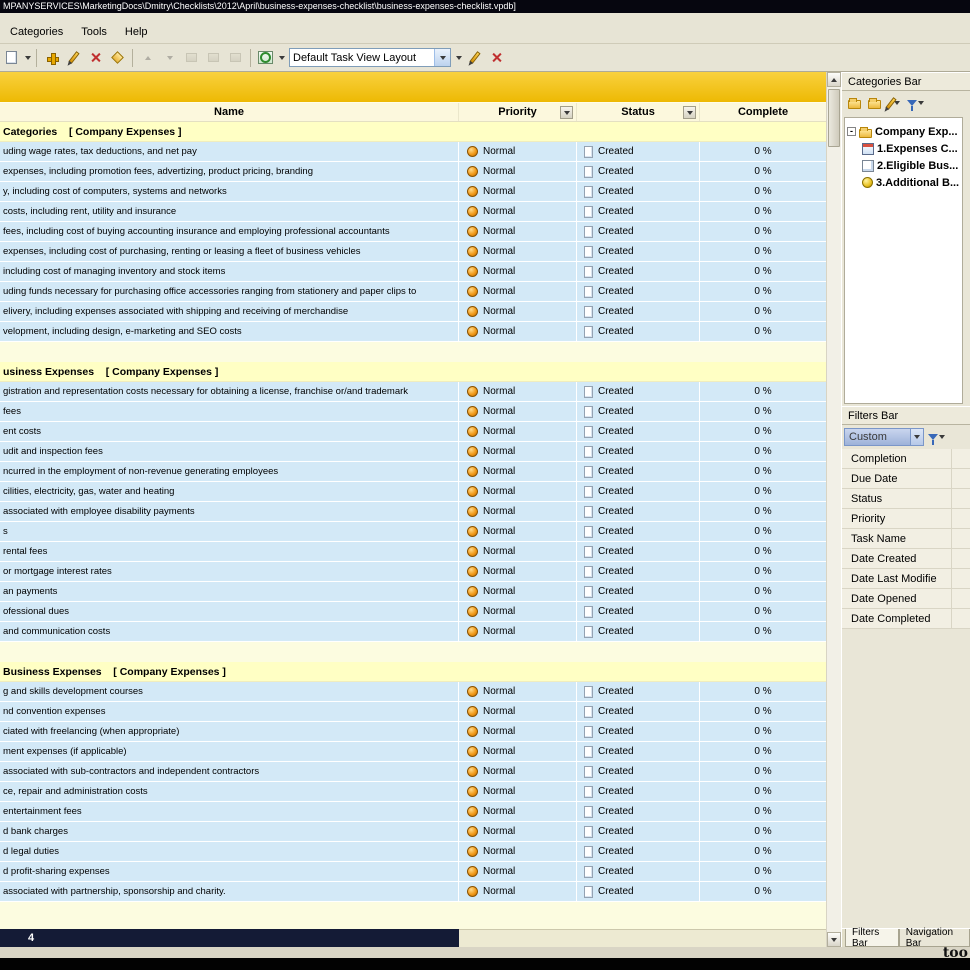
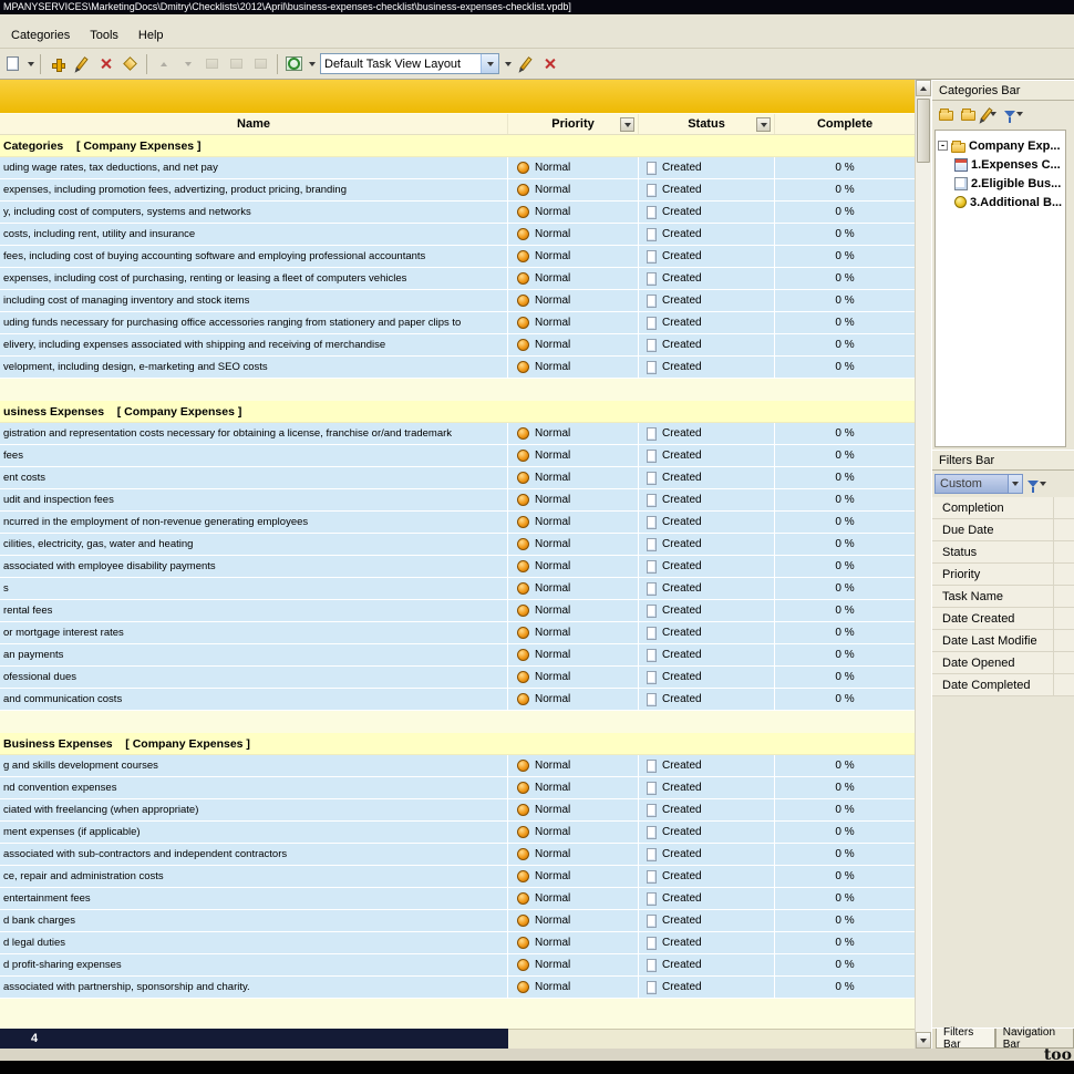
  MPANYSERVICES\MarketingDocs\Dmitry\Checklists\2012\April\business-expenses-checklist\business-expenses-checklist.vpdb]
  Categories
  Tools
  Help
  Default Task View Layout
  Name
  Priority
  Status
  Complete
  Categories [ Company Expenses ]
  uding wage rates, tax deductions, and net pay
  Normal
  Created
  0 %
  expenses, including promotion fees, advertizing, product pricing, branding
  Normal
  Created
  0 %
  y, including cost of computers, systems and networks
  Normal
  Created
  0 %
  costs, including rent, utility and insurance
  Normal
  Created
  0 %
- fees, including cost of buying accounting insurance and employing professional accountants
+ fees, including cost of buying accounting software and employing professional accountants
  Normal
  Created
  0 %
- expenses, including cost of purchasing, renting or leasing a fleet of business vehicles
+ expenses, including cost of purchasing, renting or leasing a fleet of computers vehicles
  Normal
  Created
  0 %
  including cost of managing inventory and stock items
  Normal
  Created
  0 %
  uding funds necessary for purchasing office accessories ranging from stationery and paper clips to
  Normal
  Created
  0 %
  elivery, including expenses associated with shipping and receiving of merchandise
  Normal
  Created
  0 %
  velopment, including design, e-marketing and SEO costs
  Normal
  Created
  0 %
  usiness Expenses [ Company Expenses ]
  gistration and representation costs necessary for obtaining a license, franchise or/and trademark
  Normal
  Created
  0 %
  fees
  Normal
  Created
  0 %
  ent costs
  Normal
  Created
  0 %
  udit and inspection fees
  Normal
  Created
  0 %
  ncurred in the employment of non-revenue generating employees
  Normal
  Created
  0 %
  cilities, electricity, gas, water and heating
  Normal
  Created
  0 %
  associated with employee disability payments
  Normal
  Created
  0 %
  s
  Normal
  Created
  0 %
  rental fees
  Normal
  Created
  0 %
  or mortgage interest rates
  Normal
  Created
  0 %
  an payments
  Normal
  Created
  0 %
  ofessional dues
  Normal
  Created
  0 %
  and communication costs
  Normal
  Created
  0 %
  Business Expenses [ Company Expenses ]
  g and skills development courses
  Normal
  Created
  0 %
  nd convention expenses
  Normal
  Created
  0 %
  ciated with freelancing (when appropriate)
  Normal
  Created
  0 %
  ment expenses (if applicable)
  Normal
  Created
  0 %
  associated with sub-contractors and independent contractors
  Normal
  Created
  0 %
  ce, repair and administration costs
  Normal
  Created
  0 %
  entertainment fees
  Normal
  Created
  0 %
  d bank charges
  Normal
  Created
  0 %
  d legal duties
  Normal
  Created
  0 %
  d profit-sharing expenses
  Normal
  Created
  0 %
  associated with partnership, sponsorship and charity.
  Normal
  Created
  0 %
  4
  Categories Bar
  Company Exp...
  1.Expenses C...
  2.Eligible Bus...
  3.Additional B...
  Filters Bar
  Custom
  Completion
  Due Date
  Status
  Priority
  Task Name
  Date Created
  Date Last Modifie
  Date Opened
  Date Completed
  Filters Bar
  Navigation Bar
  too
